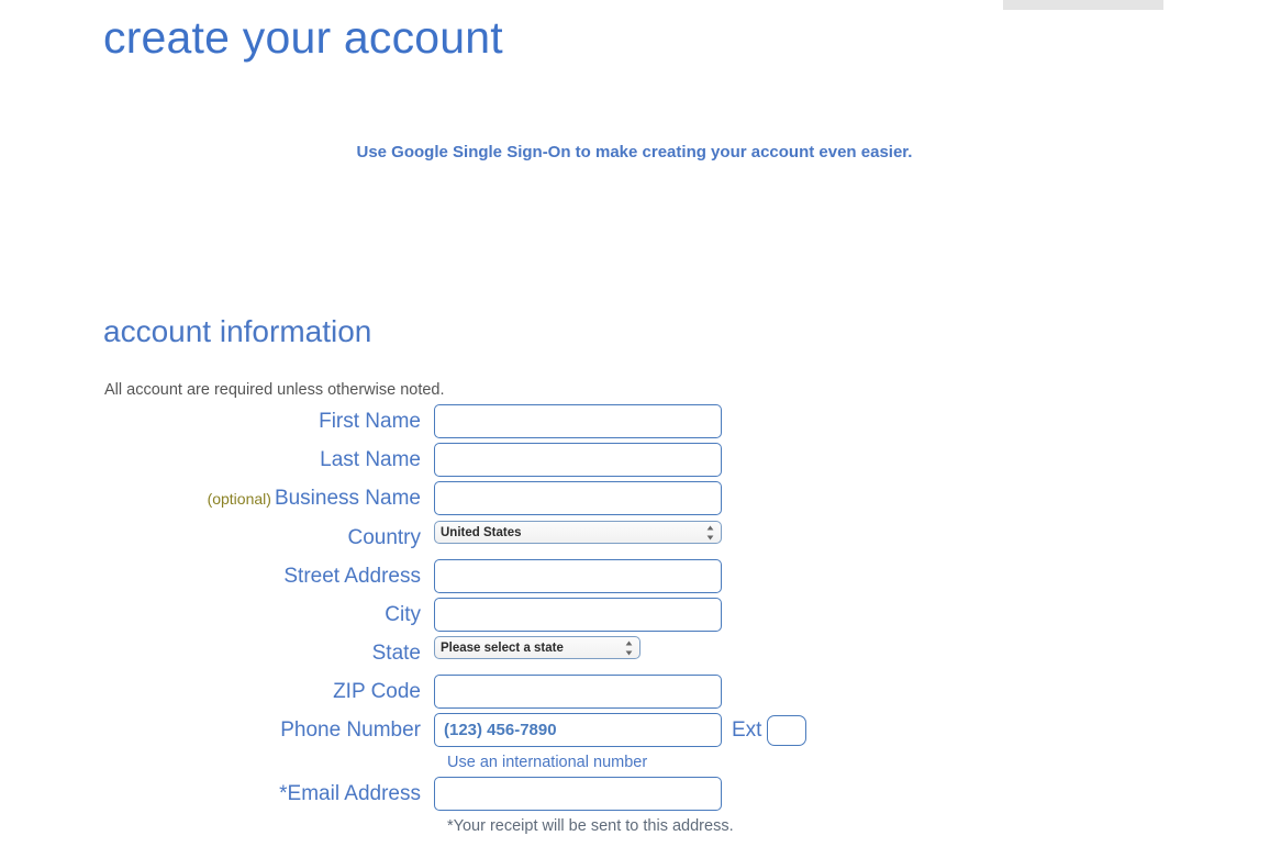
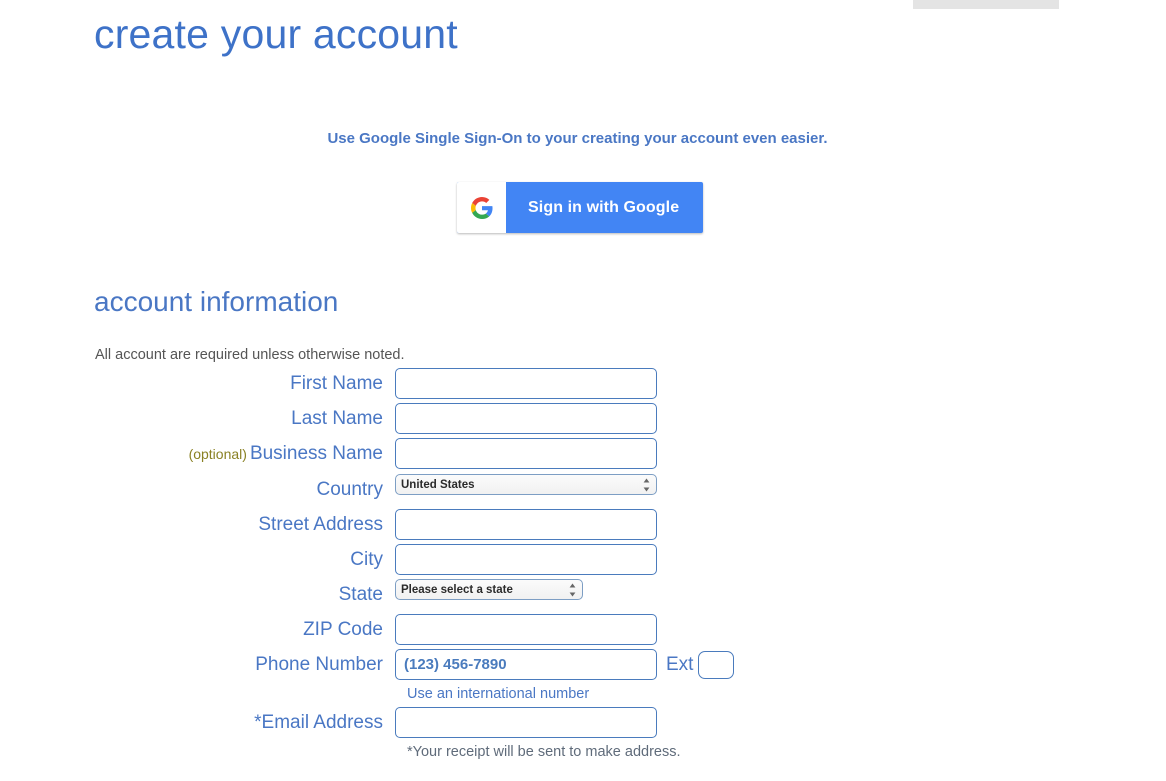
  create your account
- Use Google Single Sign-On to make creating your account even easier.
+ Use Google Single Sign-On to your creating your account even easier.
+ Sign in with Google
  account information
  All account are required unless otherwise noted.
  First Name
  Last Name
  (optional) Business Name
  Country
  United States
  Street Address
  City
  State
  Please select a state
  ZIP Code
  Phone Number
  (123) 456-7890
  Ext
  Use an international number
  *Email Address
- *Your receipt will be sent to this address.
+ *Your receipt will be sent to make address.
